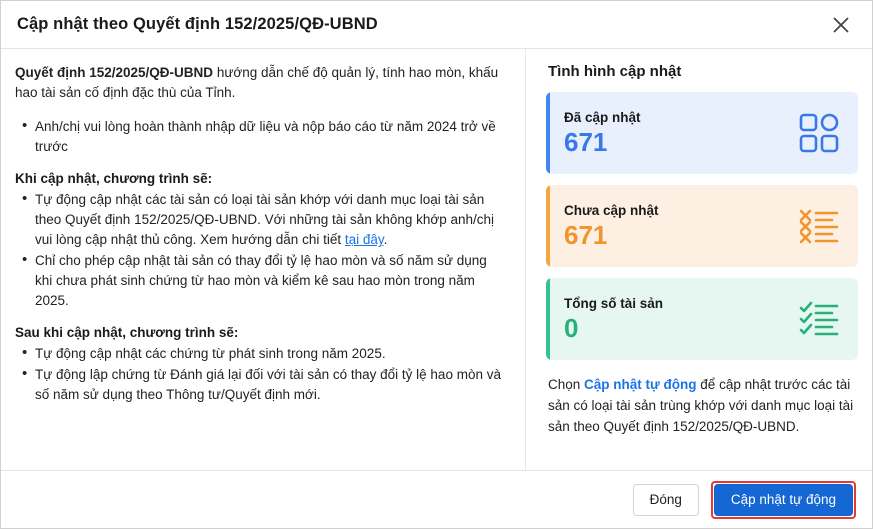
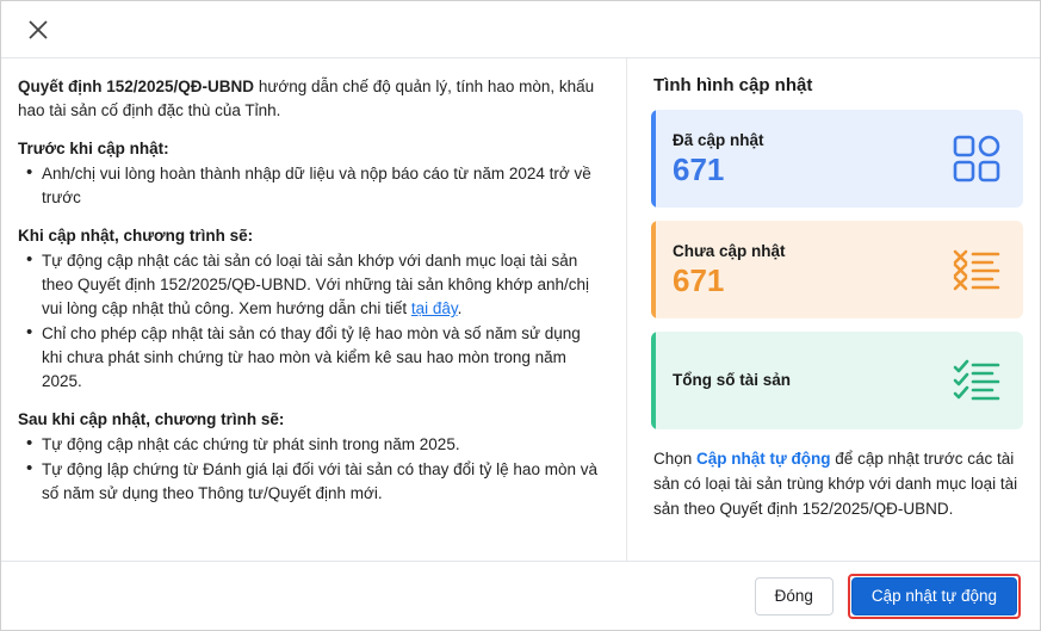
- Cập nhật theo Quyết định 152/2025/QĐ-UBND
  Quyết định 152/2025/QĐ-UBND hướng dẫn chế độ quản lý, tính hao mòn, khấu hao tài sản cố định đặc thù của Tỉnh.
+ Trước khi cập nhật:
  Anh/chị vui lòng hoàn thành nhập dữ liệu và nộp báo cáo từ năm 2024 trở về trước
  Khi cập nhật, chương trình sẽ:
  Tự động cập nhật các tài sản có loại tài sản khớp với danh mục loại tài sản theo Quyết định 152/2025/QĐ-UBND. Với những tài sản không khớp anh/chị vui lòng cập nhật thủ công. Xem hướng dẫn chi tiết tại đây.
  Chỉ cho phép cập nhật tài sản có thay đổi tỷ lệ hao mòn và số năm sử dụng khi chưa phát sinh chứng từ hao mòn và kiểm kê sau hao mòn trong năm 2025.
  Sau khi cập nhật, chương trình sẽ:
  Tự động cập nhật các chứng từ phát sinh trong năm 2025.
  Tự động lập chứng từ Đánh giá lại đối với tài sản có thay đổi tỷ lệ hao mòn và số năm sử dụng theo Thông tư/Quyết định mới.
  Tình hình cập nhật
  Đã cập nhật
  671
  Chưa cập nhật
  671
  Tổng số tài sản
- 0
  Chọn Cập nhật tự động để cập nhật trước các tài sản có loại tài sản trùng khớp với danh mục loại tài sản theo Quyết định 152/2025/QĐ-UBND.
  Đóng
  Cập nhật tự động
